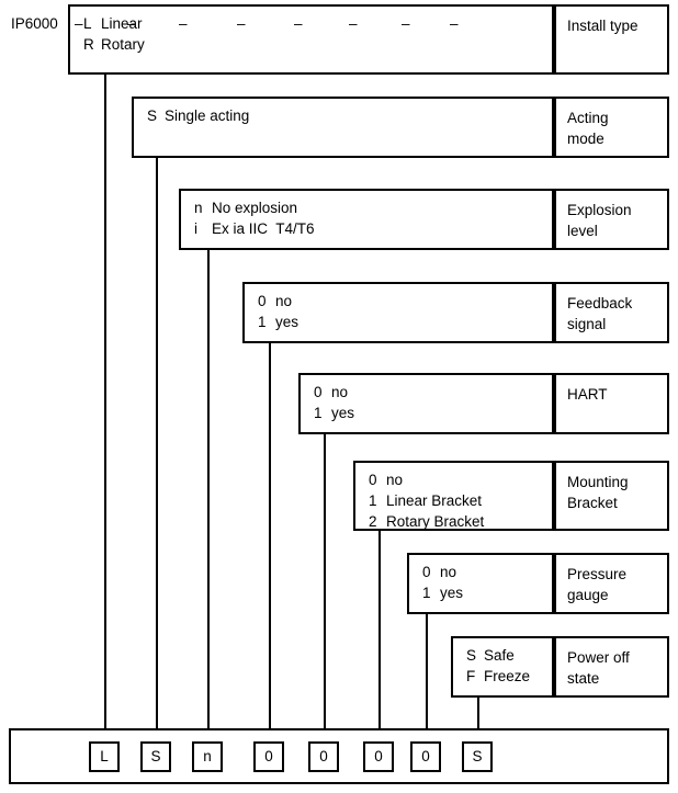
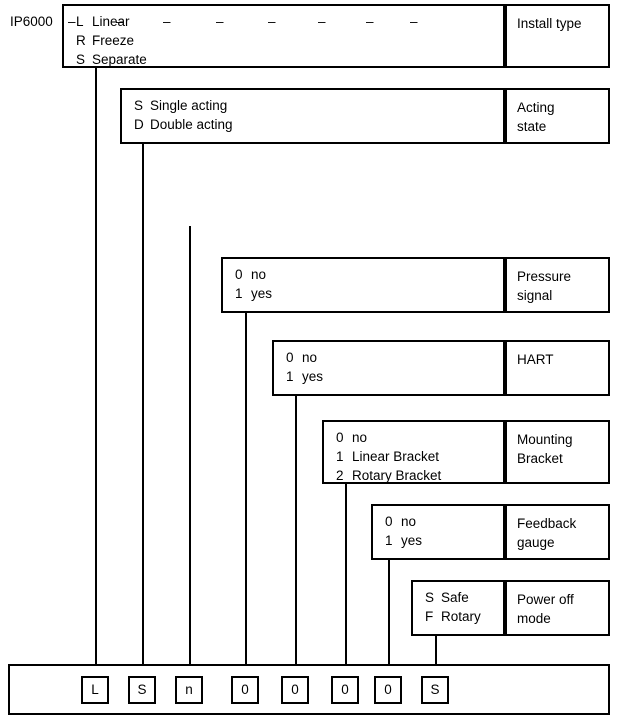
  L Linear
- R Rotary
+ R Freeze
+ S Separate
  Install type
  S Single acting
+ D Double acting
  Acting
- mode
+ state
- n No explosion
- i Ex ia IIC T4/T6
- Explosion
- level
  0 no
  1 yes
- Feedback
+ Pressure
  signal
  0 no
  1 yes
  HART
  0 no
  1 Linear Bracket
  2 Rotary Bracket
  Mounting
  Bracket
  0 no
  1 yes
- Pressure
+ Feedback
  gauge
  S Safe
- F Freeze
+ F Rotary
  Power off
- state
+ mode
  IP6000
  –
  –
  –
  –
  –
  –
  –
  –
  L
  S
  n
  0
  0
  0
  0
  S
